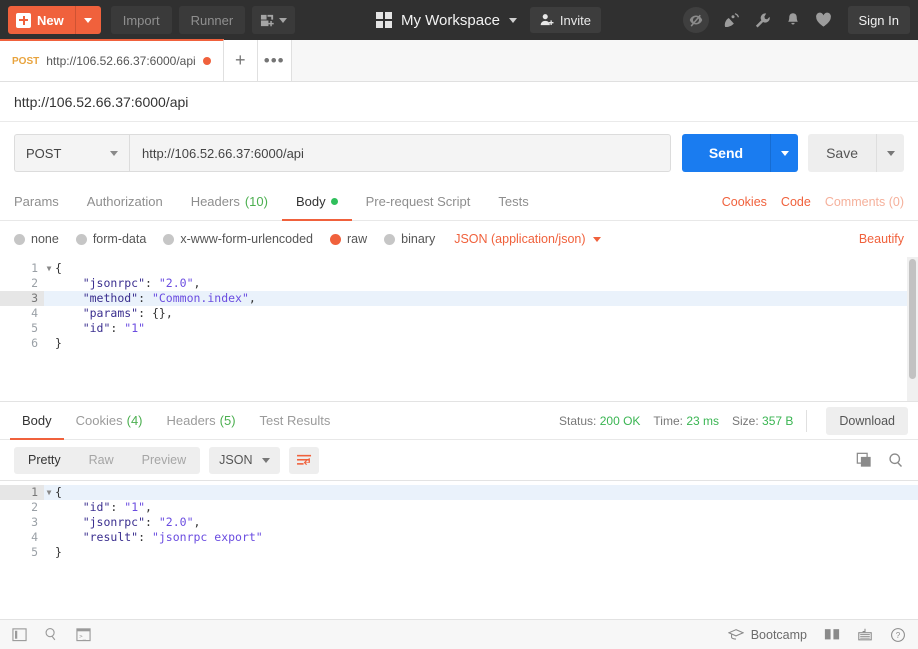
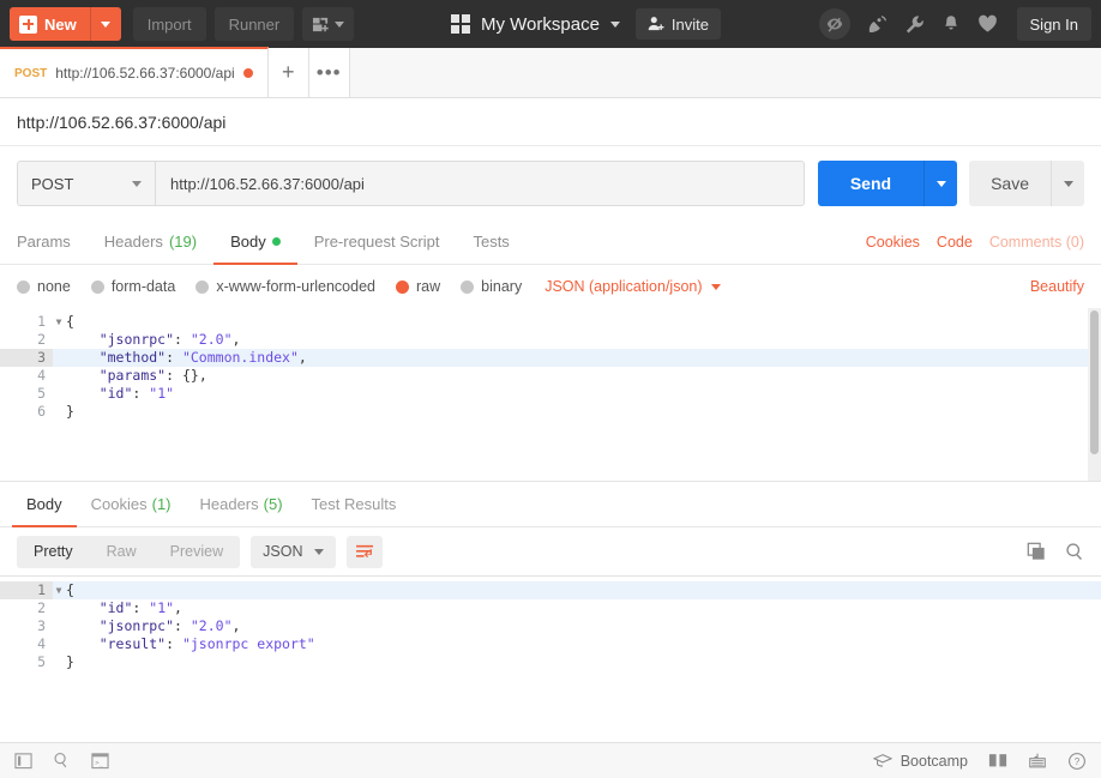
  New
  Import
  Runner
  My Workspace
  Invite
  Sign In
  POST
  http://106.52.66.37:6000/api
  +
  •••
  http://106.52.66.37:6000/api
  POST
  http://106.52.66.37:6000/api
  Send
  Save
  Params
- Authorization
  Headers
- (10)
+ (19)
  Body
  Pre-request Script
  Tests
  Cookies
  Code
  Comments (0)
  none
  form-data
  x-www-form-urlencoded
  raw
  binary
  JSON (application/json)
  Beautify
  1
  ▼
  {
  2
  "jsonrpc": "2.0",
  3
  "method": "Common.index",
  4
  "params": {},
  5
  "id": "1"
  6
  }
  Body
  Cookies
- (4)
+ (1)
  Headers
  (5)
  Test Results
- Status: 200 OK
- Time: 23 ms
- Size: 357 B
- Download
  Pretty
  Raw
  Preview
  JSON
  1
  ▼
  {
  2
  "id": "1",
  3
  "jsonrpc": "2.0",
  4
  "result": "jsonrpc export"
  5
  }
  Bootcamp
  ?
